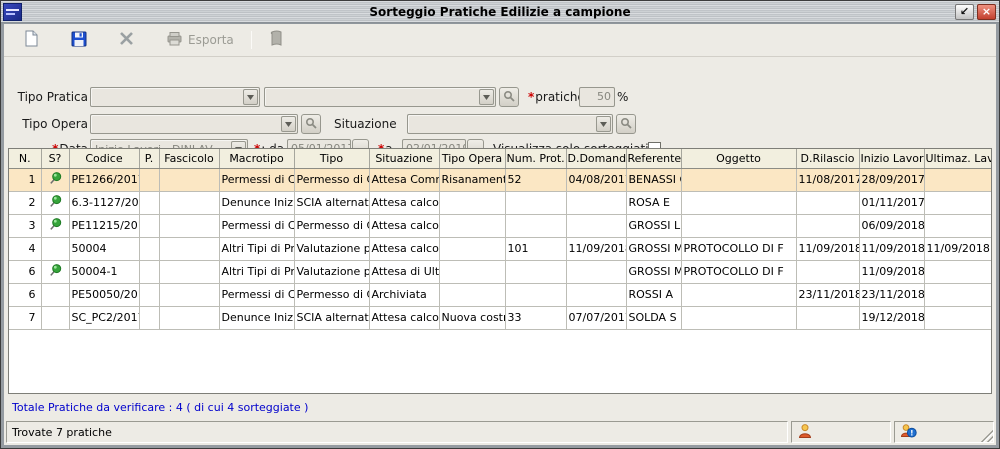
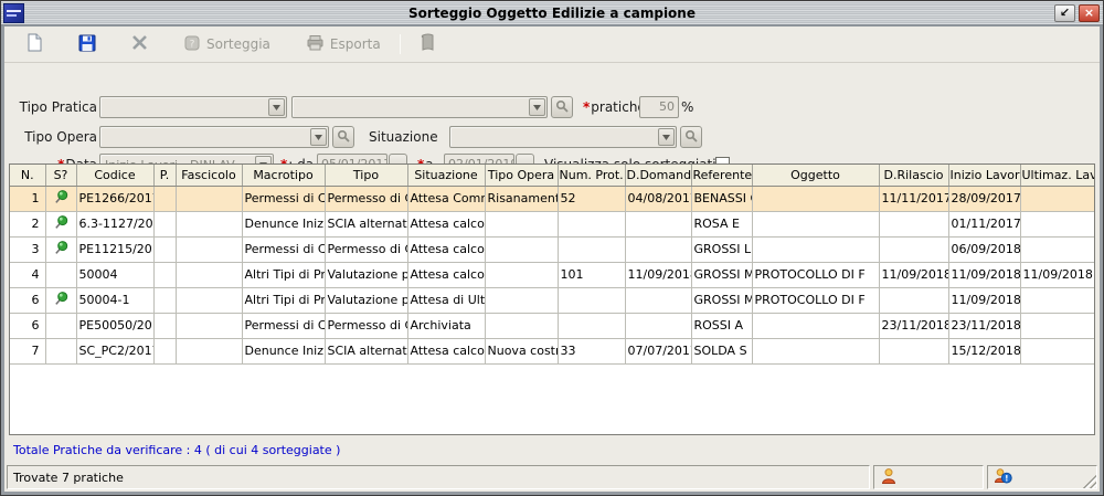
- Sorteggio Pratiche Edilizie a campione
+ Sorteggio Oggetto Edilizie a campione
  ↙
  ×
+ ?
+ Sorteggia
  Esporta
  Tipo Pratica
  *pratich
  50
  %
  Tipo Opera
  Situazione
  N.	S?	Codice	P.	Fascicolo	Macrotipo	Tipo	Situazione	Tipo Opera	Num. Prot.	D.Domand	Referente	Oggetto	D.Rilascio	Inizio Lavor	Ultimaz. Lav
- 1		PE1266/201			Permessi di C	Permesso di	Attesa Com	Risanamen	52	04/08/201	BENASSI		11/08/2017	28/09/2017
+ 1		PE1266/201			Permessi di C	Permesso di	Attesa Com	Risanamen	52	04/08/201	BENASSI		11/11/2017	28/09/2017
  2		6.3-1127/20			Denunce Iniz	SCIA alternat	Attesa calco				ROSA E			01/11/2017
  3		PE11215/20			Permessi di C	Permesso di	Attesa calco				GROSSI L			06/09/2018
  4		50004			Altri Tipi di Pr	Valutazione p	Attesa calco		101	11/09/201	GROSSI M	PROTOCOLLO DI F	11/09/2018	11/09/2018	11/09/2018
  6		50004-1			Altri Tipi di Pr	Valutazione p	Attesa di Ult				GROSSI M	PROTOCOLLO DI F		11/09/2018
  6		PE50050/20			Permessi di C	Permesso di	Archiviata				ROSSI A		23/11/2018	23/11/2018
- 7		SC_PC2/201			Denunce Iniz	SCIA alternat	Attesa calco	Nuova cost	33	07/07/201	SOLDA S			19/12/2018
+ 7		SC_PC2/201			Denunce Iniz	SCIA alternat	Attesa calco	Nuova cost	33	07/07/201	SOLDA S			15/12/2018
  Totale Pratiche da verificare : 4 ( di cui 4 sorteggiate )
  Trovate 7 pratiche
  !
